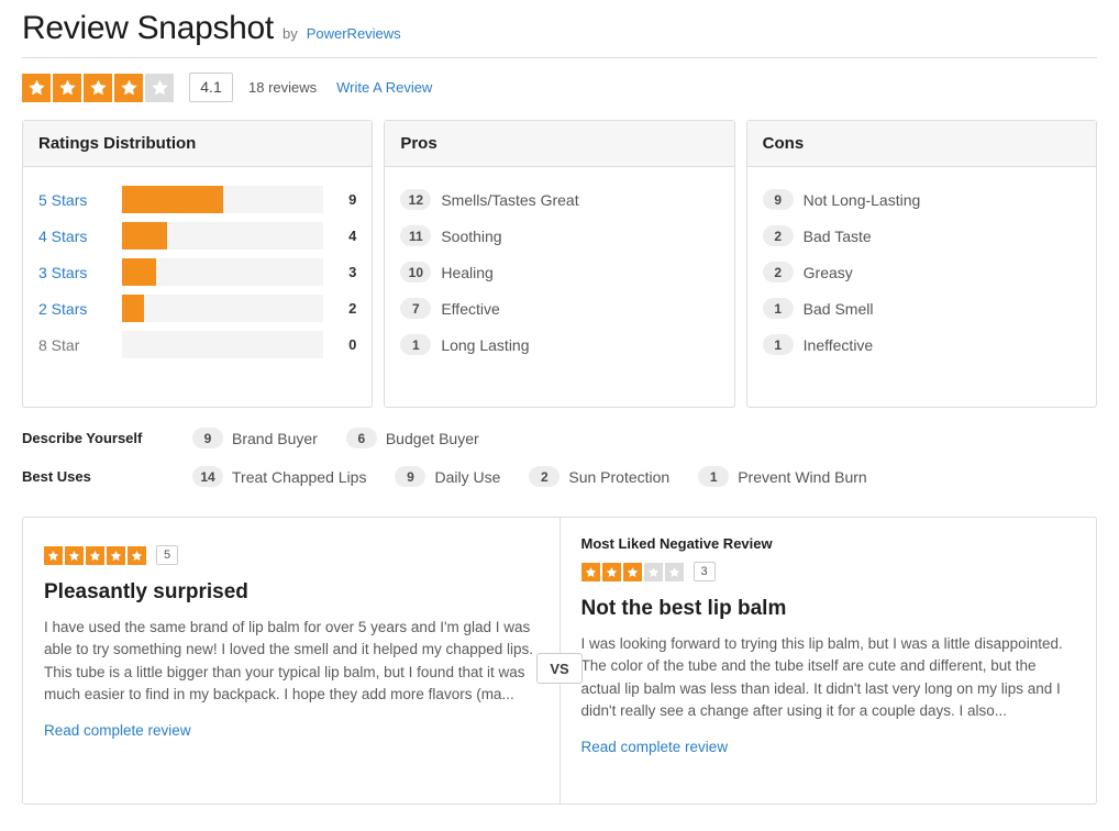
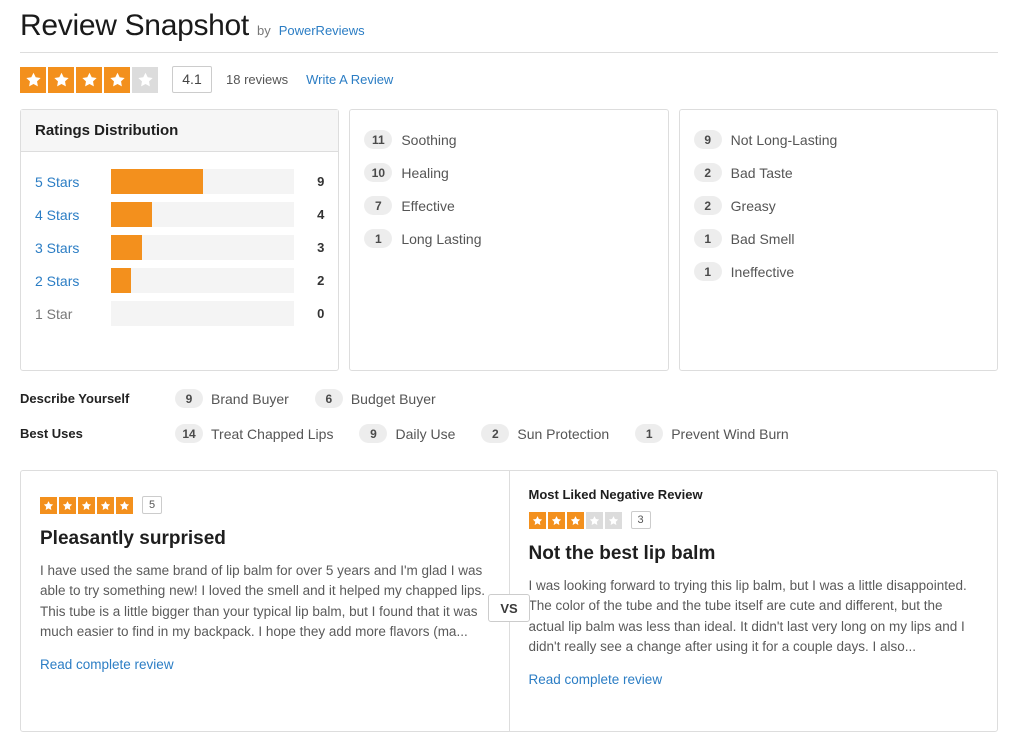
  Review Snapshot
  by
  PowerReviews
  4.1
  18 reviews
  Write A Review
  Ratings Distribution
  5 Stars
  9
  4 Stars
  4
  3 Stars
  3
  2 Stars
  2
- 8 Star
+ 1 Star
  0
- Pros
- 12
- Smells/Tastes Great
  11
  Soothing
  10
  Healing
  7
  Effective
  1
  Long Lasting
- Cons
  9
  Not Long-Lasting
  2
  Bad Taste
  2
  Greasy
  1
  Bad Smell
  1
  Ineffective
  Describe Yourself
  9
  Brand Buyer
  6
  Budget Buyer
  Best Uses
  14
  Treat Chapped Lips
  9
  Daily Use
  2
  Sun Protection
  1
  Prevent Wind Burn
  5
  Pleasantly surprised
  I have used the same brand of lip balm for over 5 years and I'm glad I was able to try something new! I loved the smell and it helped my chapped lips. This tube is a little bigger than your typical lip balm, but I found that it was much easier to find in my backpack. I hope they add more flavors (ma...
  Read complete review
  Most Liked Negative Review
  3
  Not the best lip balm
  I was looking forward to trying this lip balm, but I was a little disappointed. The color of the tube and the tube itself are cute and different, but the actual lip balm was less than ideal. It didn't last very long on my lips and I didn't really see a change after using it for a couple days. I also...
  Read complete review
  VS
